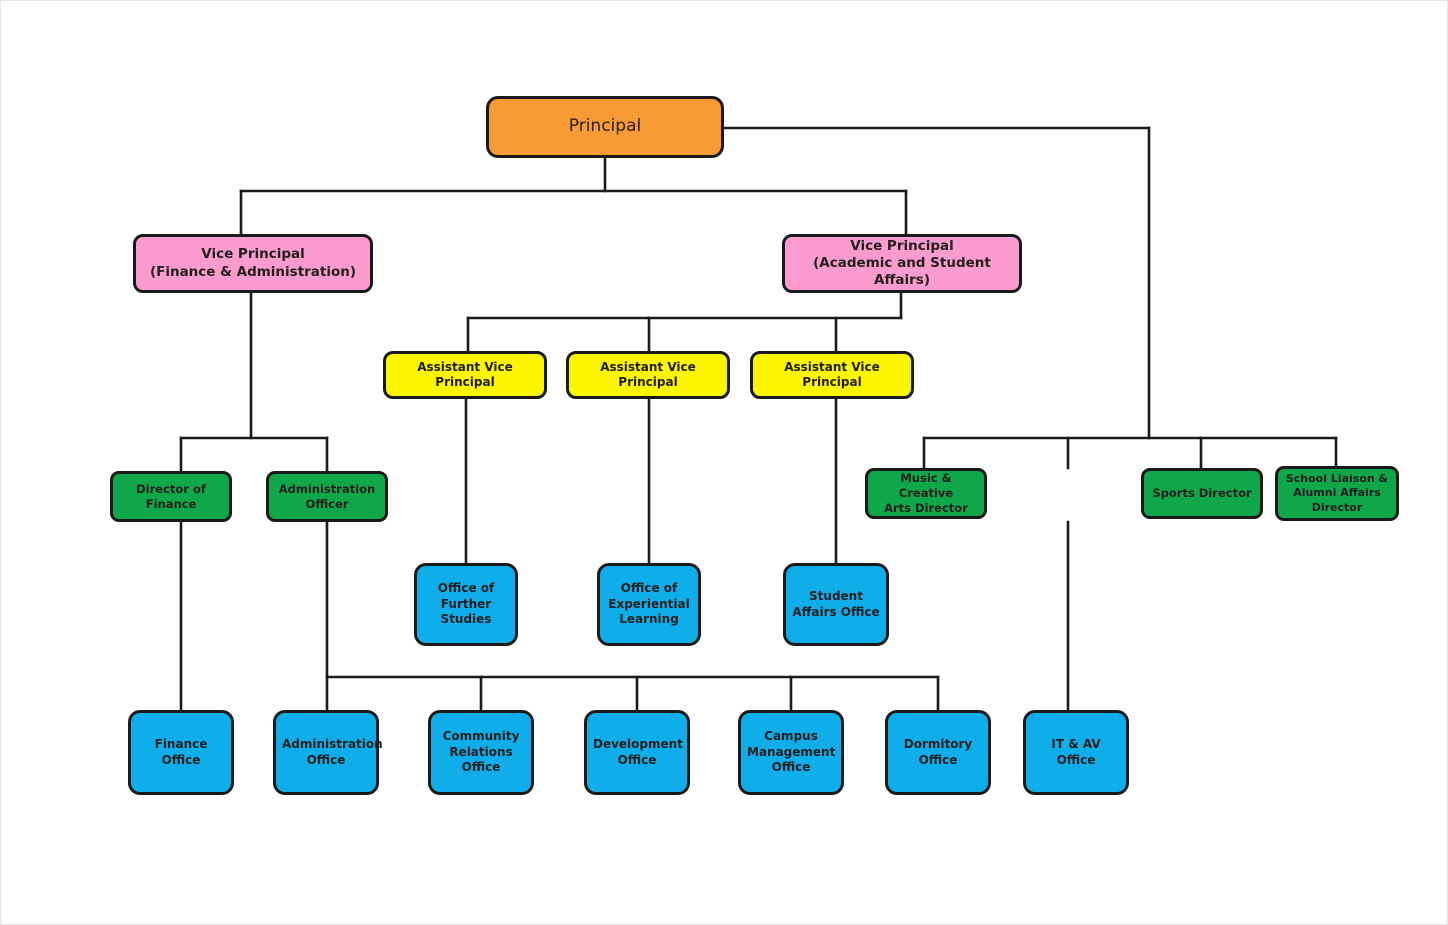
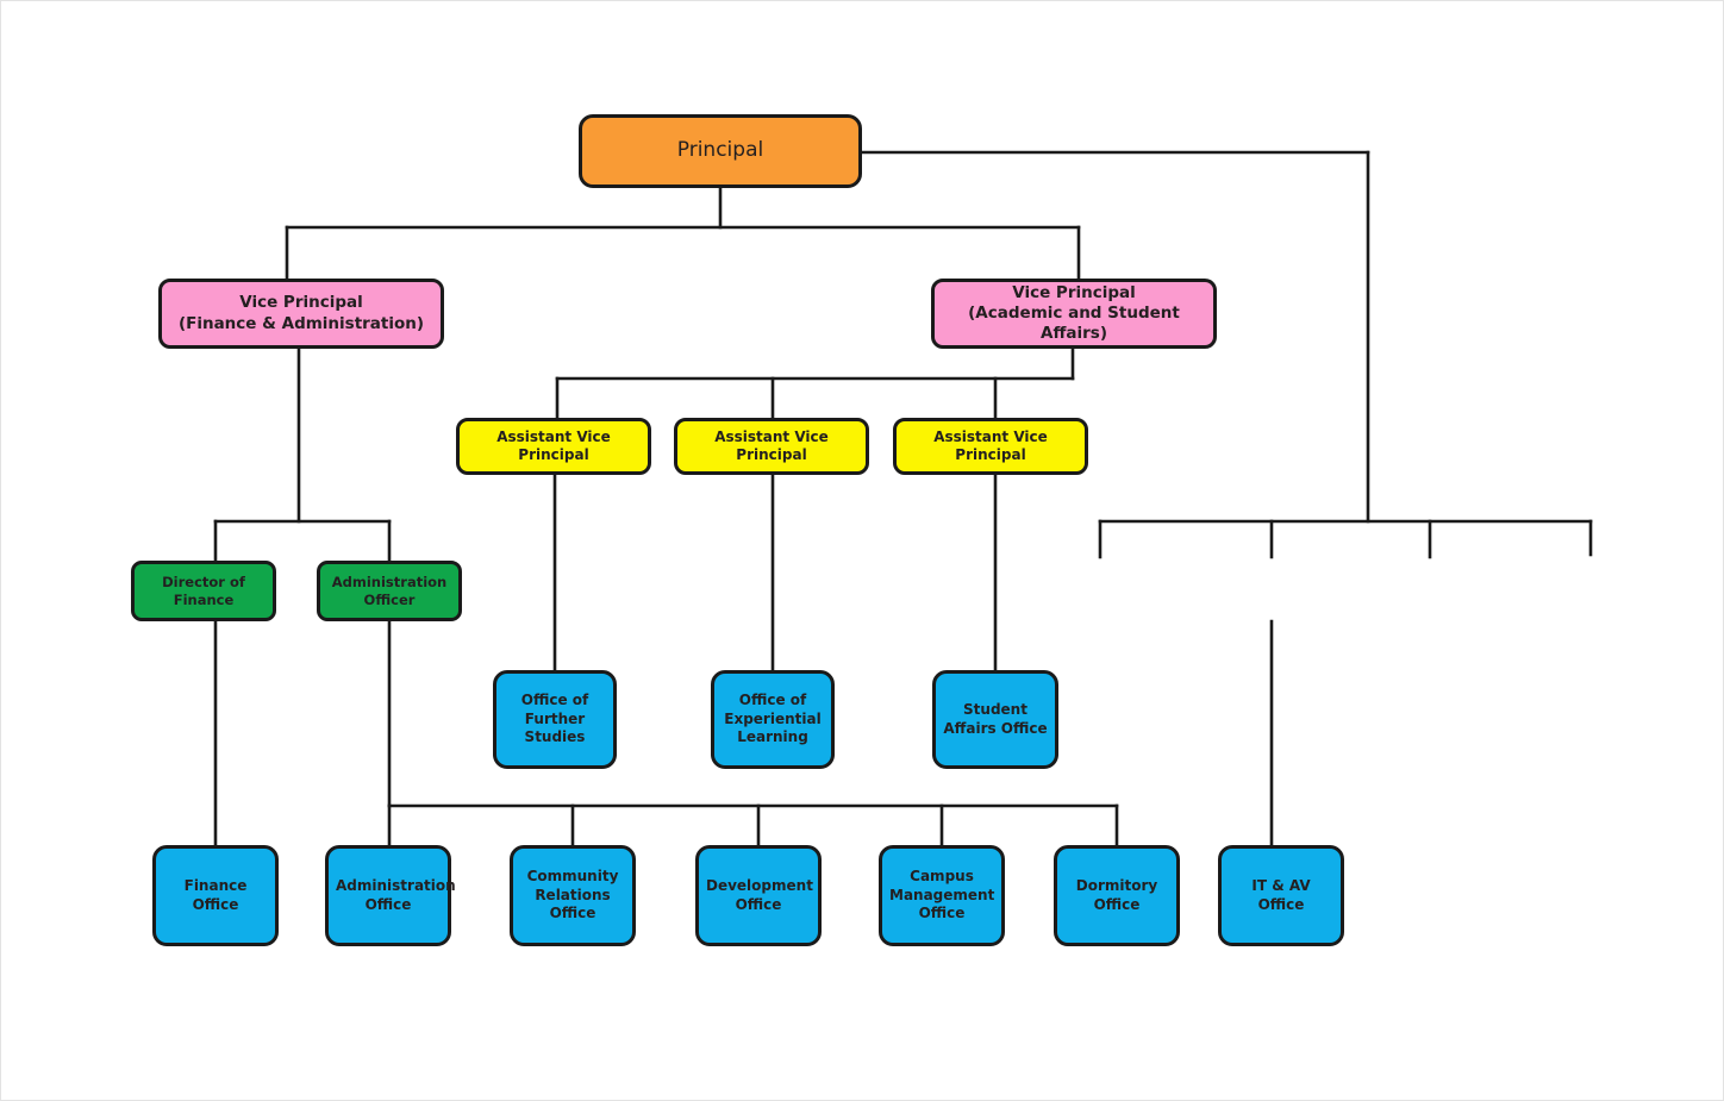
  Principal
  Vice Principal
  (Finance & Administration)
  Vice Principal
  (Academic and Student Affairs)
  Assistant Vice Principal
  Assistant Vice Principal
  Assistant Vice Principal
  Director of
  Finance
  Administration
  Officer
- Music & Creative
- Arts Director
- Sports Director
- School Liaison &
- Alumni Affairs
- Director
  Office of
  Further
  Studies
  Office of
  Experiential
  Learning
  Student
  Affairs Office
  Finance
  Office
  Administration
  Office
  Community
  Relations
  Office
  Development
  Office
  Campus
  Management
  Office
  Dormitory
  Office
  IT & AV
  Office
